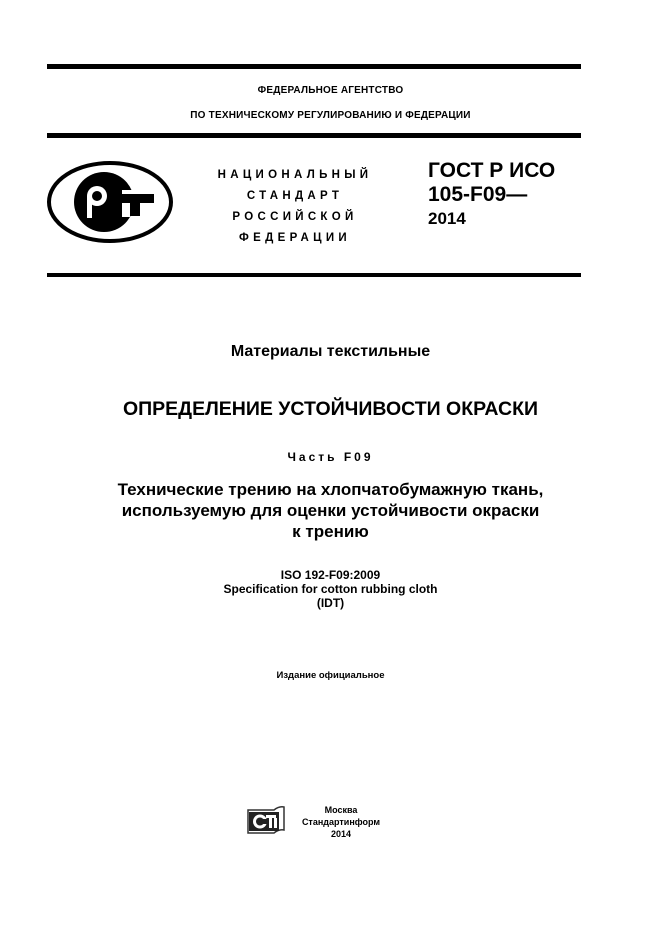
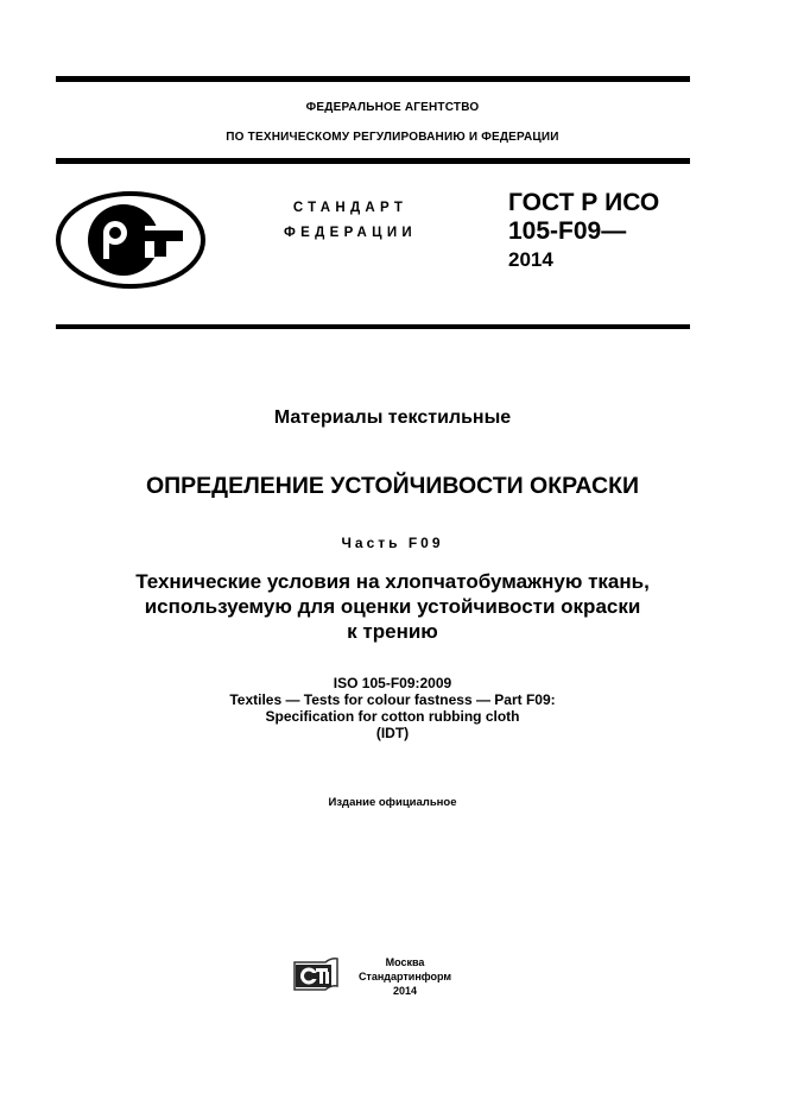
  ФЕДЕРАЛЬНОЕ АГЕНТСТВО
  ПО ТЕХНИЧЕСКОМУ РЕГУЛИРОВАНИЮ И ФЕДЕРАЦИИ
- НАЦИОНАЛЬНЫЙ
  СТАНДАРТ
- РОССИЙСКОЙ
  ФЕДЕРАЦИИ
  ГОСТ Р ИСО
  105-F09—
  2014
  Материалы текстильные
  ОПРЕДЕЛЕНИЕ УСТОЙЧИВОСТИ ОКРАСКИ
  Часть F09
- Технические трению на хлопчатобумажную ткань,
+ Технические условия на хлопчатобумажную ткань,
  используемую для оценки устойчивости окраски
  к трению
- ISO 192-F09:2009
+ ISO 105-F09:2009
+ Textiles — Tests for colour fastness — Part F09:
  Specification for cotton rubbing cloth
  (IDT)
  Издание официальное
  Москва
  Стандартинформ
  2014
